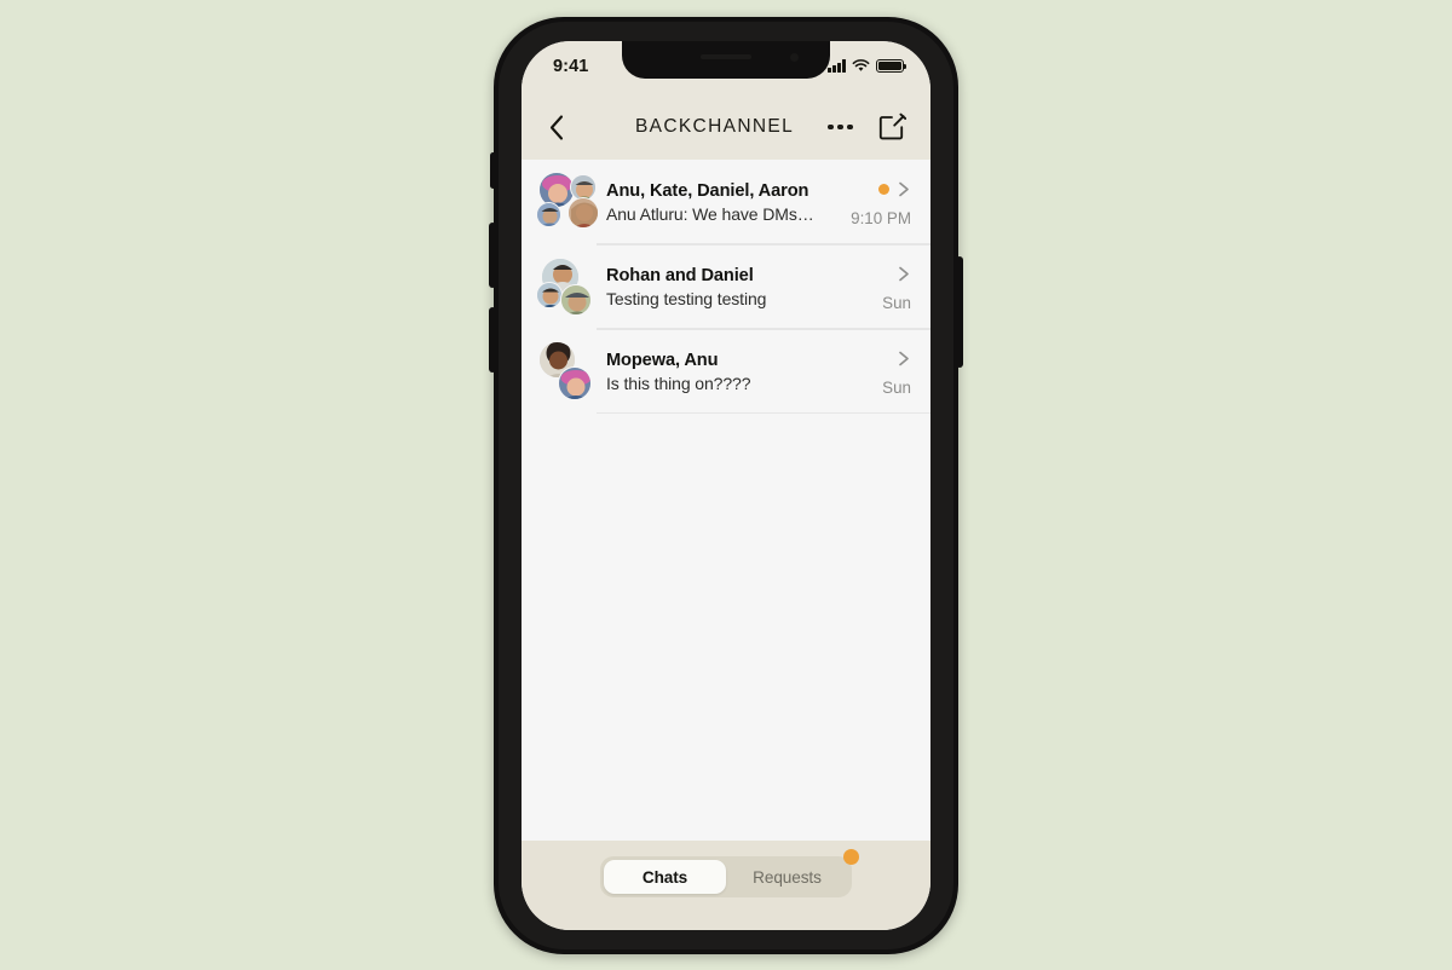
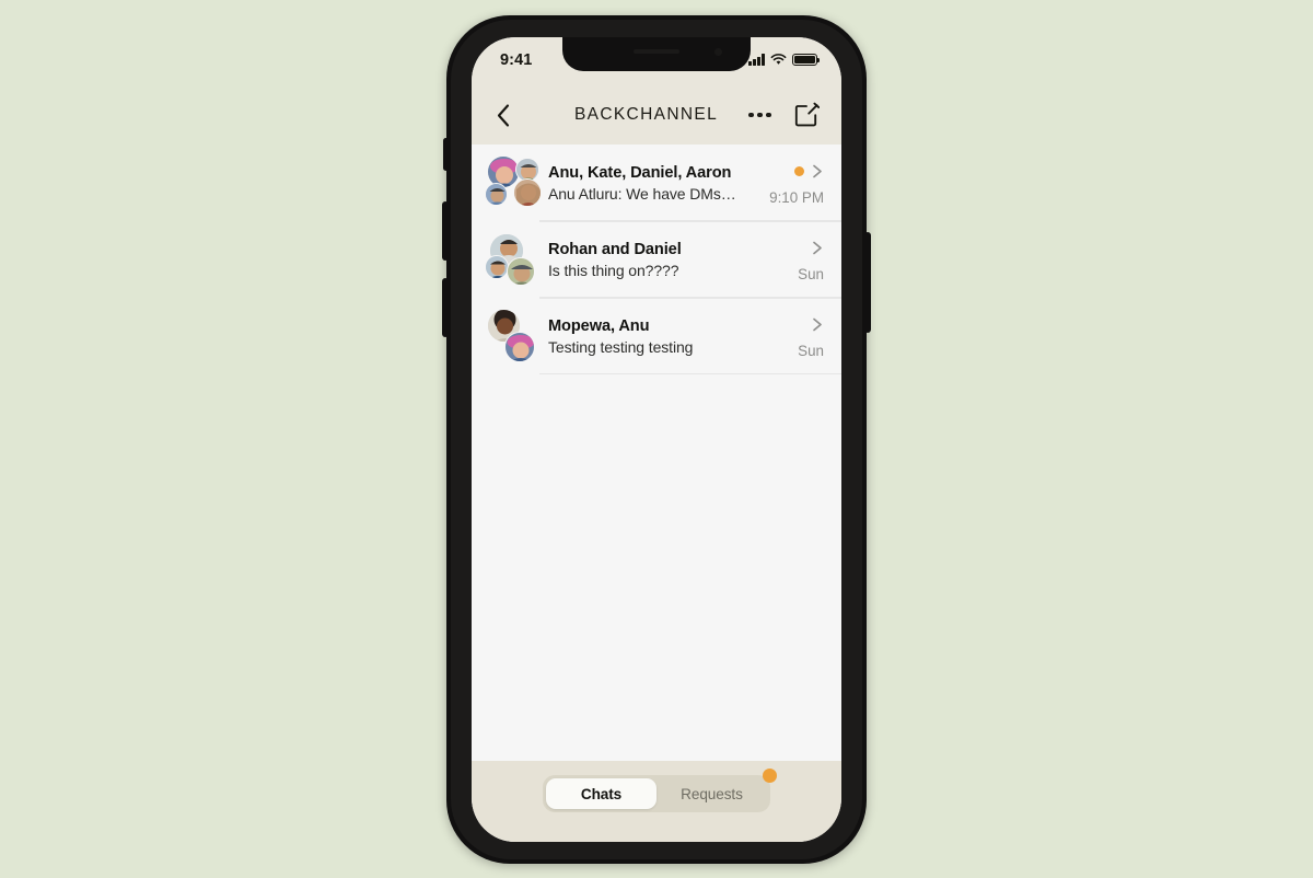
  9:41
  BACKCHANNEL
  Anu, Kate, Daniel, Aaron
  Anu Atluru: We have DMs…
  9:10 PM
  Rohan and Daniel
- Testing testing testing
+ Is this thing on????
  Sun
  Mopewa, Anu
- Is this thing on????
+ Testing testing testing
  Sun
  Chats
  Requests
